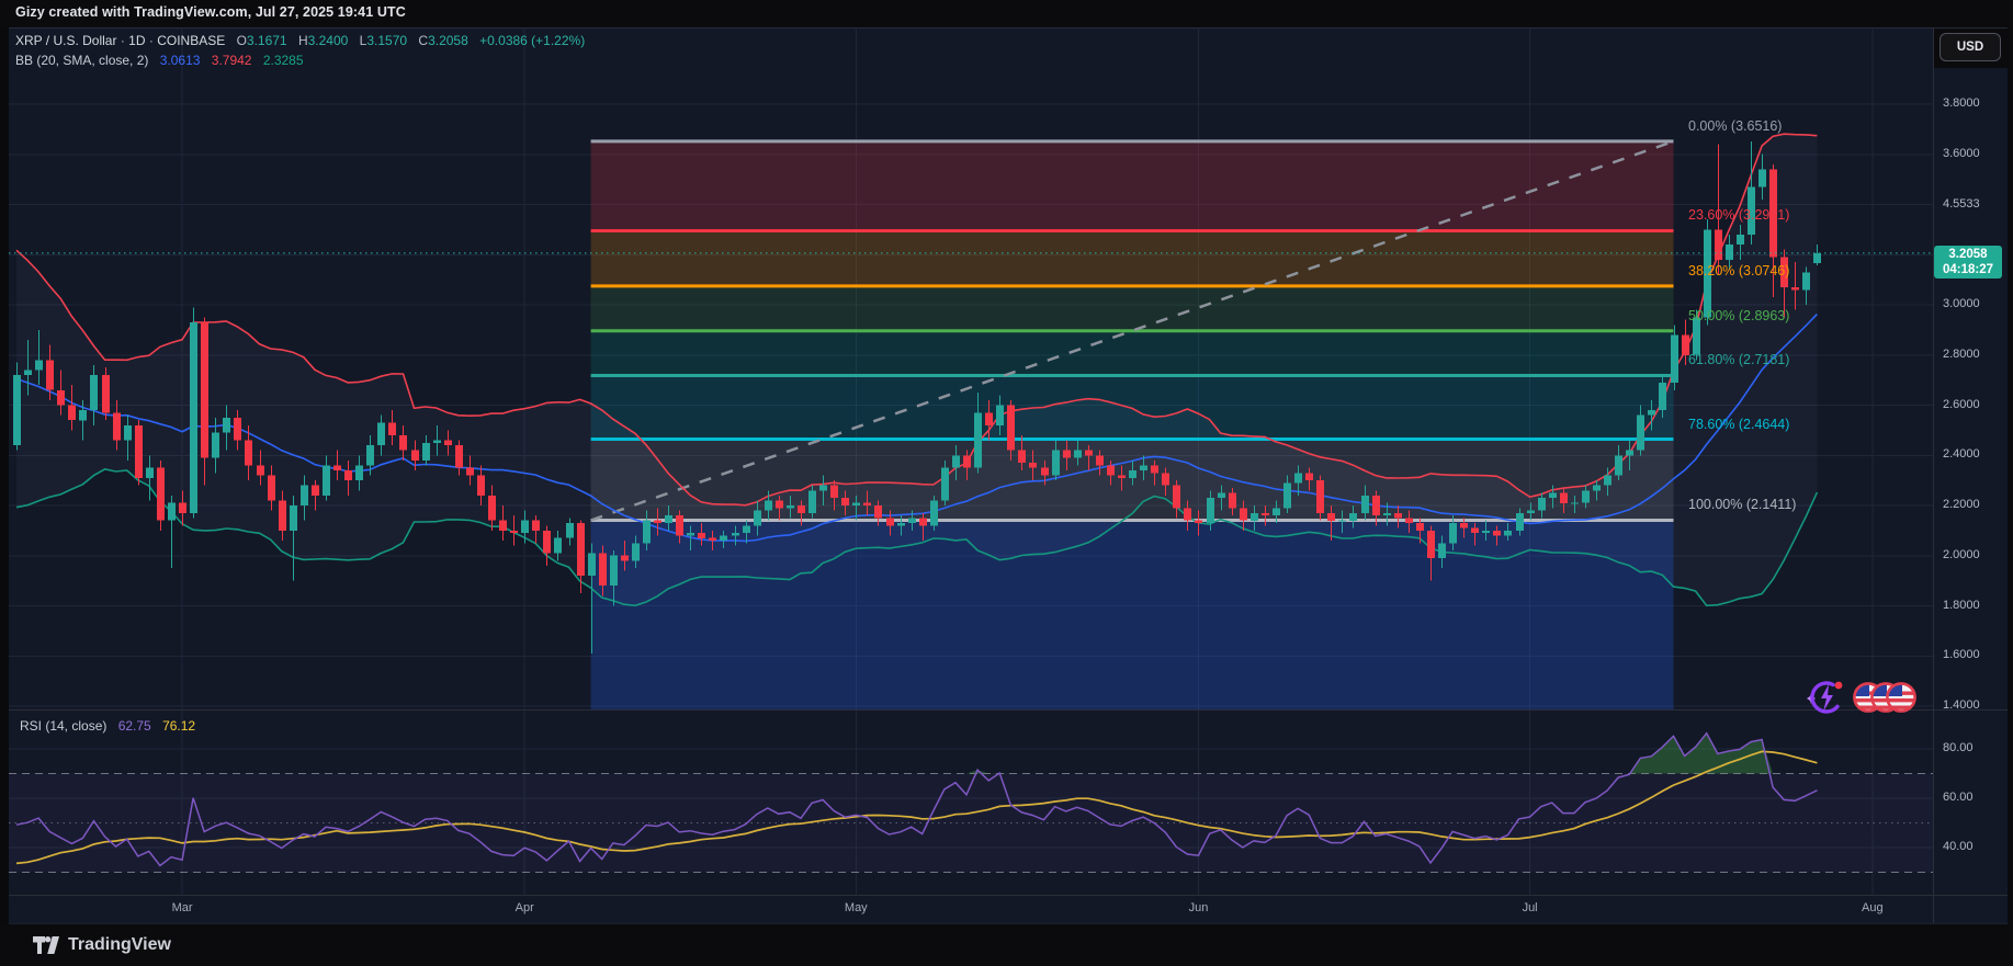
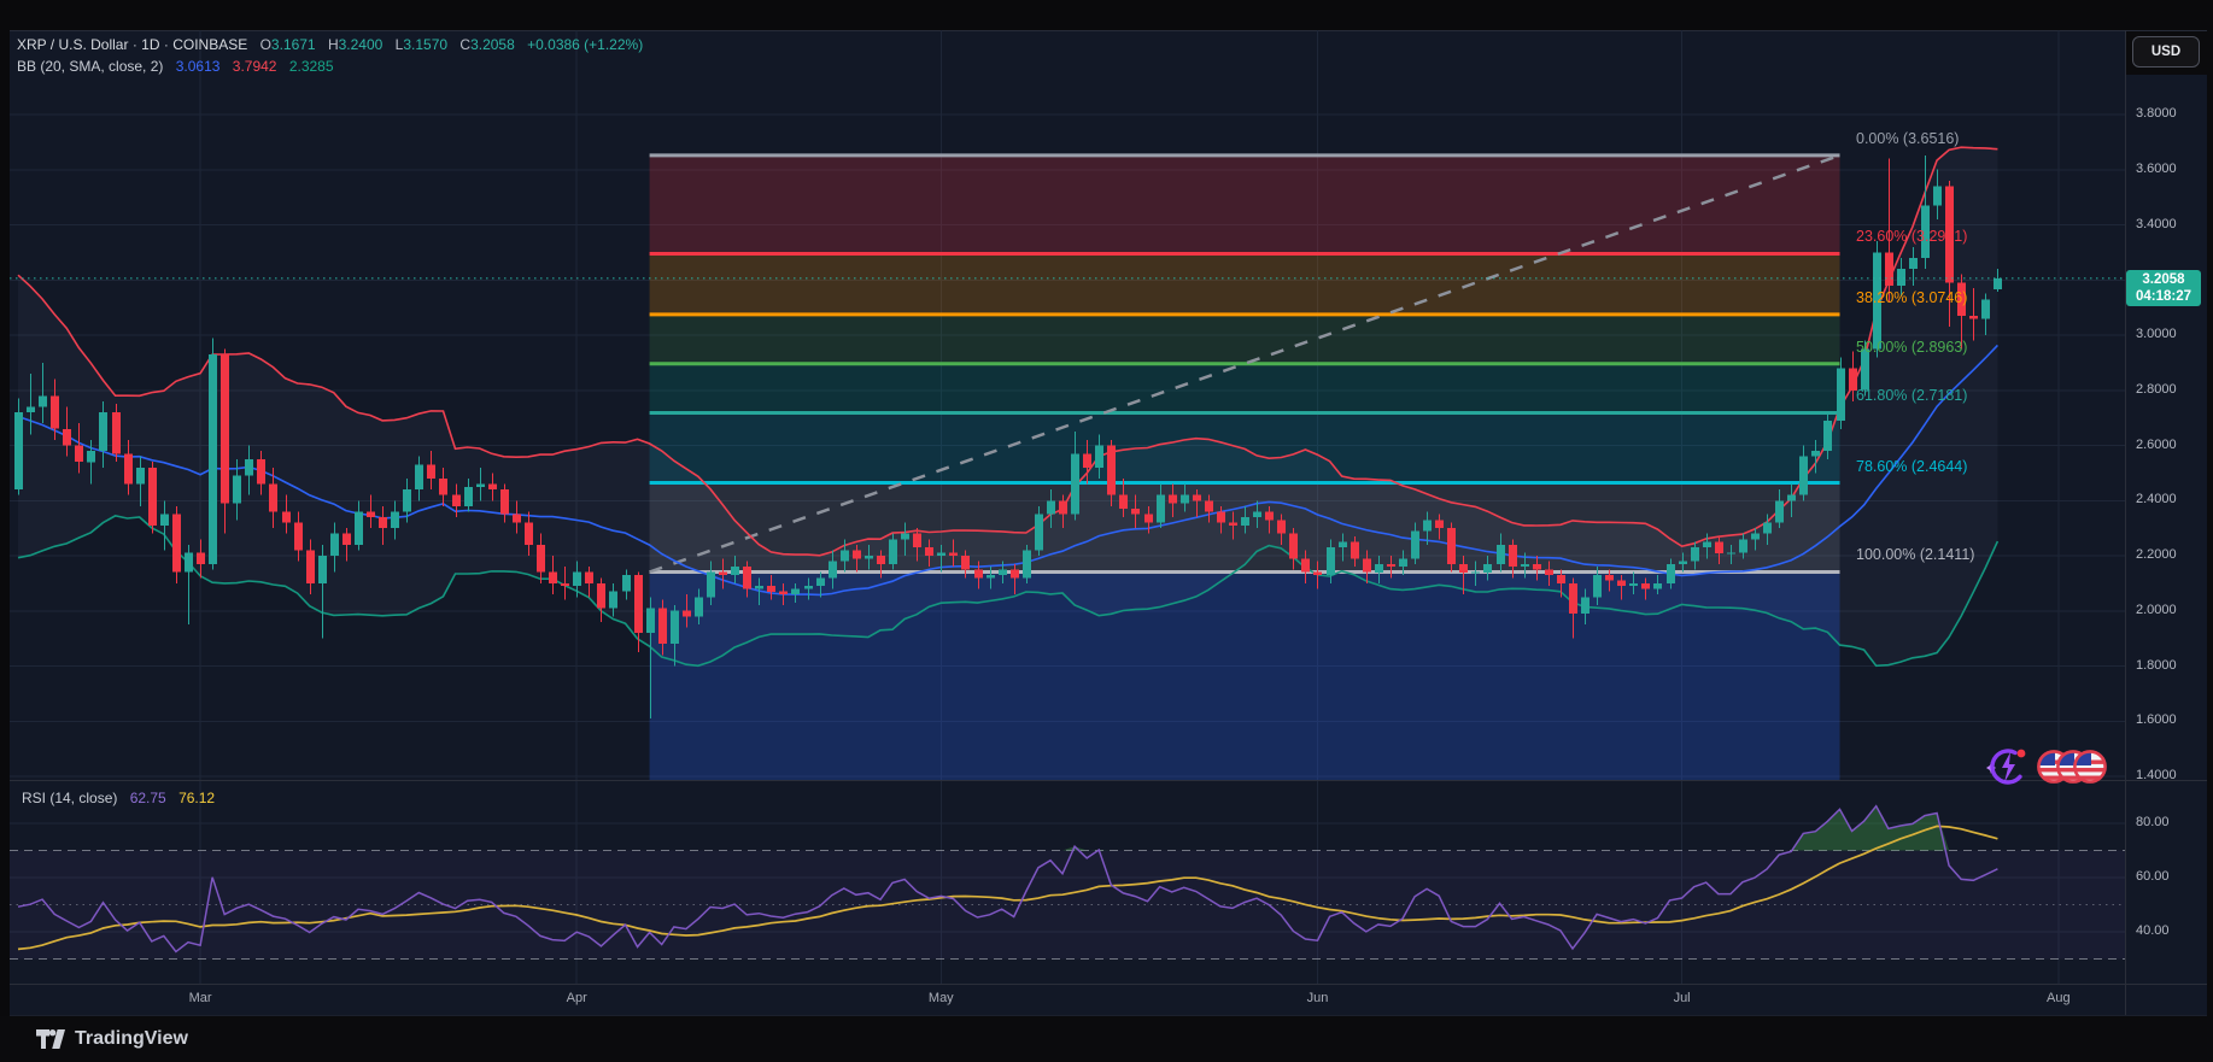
- Gizy created with TradingView.com, Jul 27, 2025 19:41 UTC
  USD
  XRP / U.S. Dollar · 1D · COINBASE O3.1671 H3.2400 L3.1570 C3.2058 +0.0386 (+1.22%)
  BB (20, SMA, close, 2) 3.0613 3.7942 2.3285
  RSI (14, close) 62.75 76.12
  3.8000
  3.6000
- 4.5533
+ 3.4000
  3.0000
  2.8000
  2.6000
  2.4000
  2.2000
  2.0000
  1.8000
  1.6000
  1.4000
  80.00
  60.00
  40.00
  Mar
  Apr
  May
  Jun
  Jul
  Aug
  0.00% (3.6516)
  23.60% (3.2951)
  38.20% (3.0746)
  50.00% (2.8963)
  61.80% (2.7181)
  78.60% (2.4644)
  100.00% (2.1411)
  3.2058
  04:18:27
  TradingView
